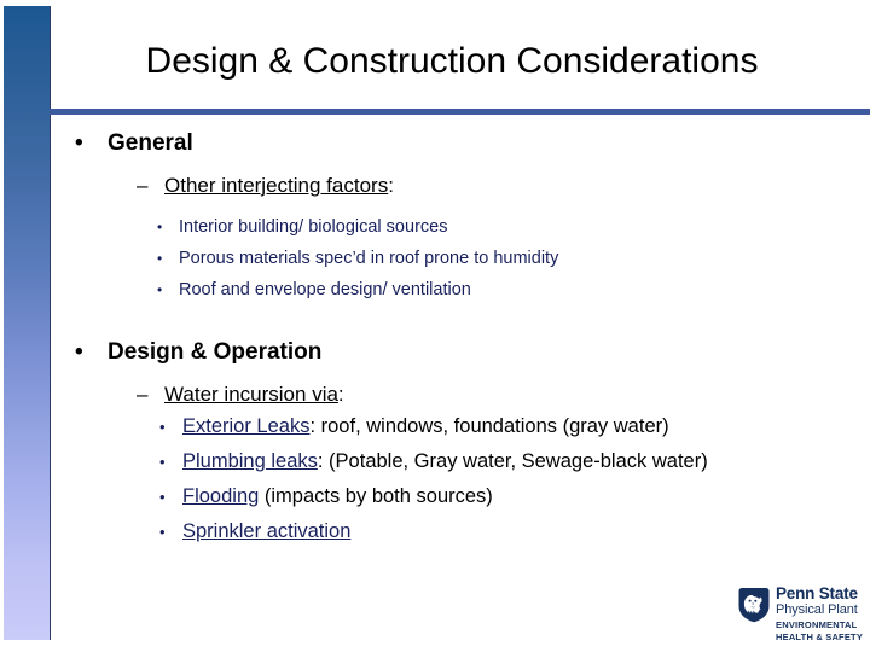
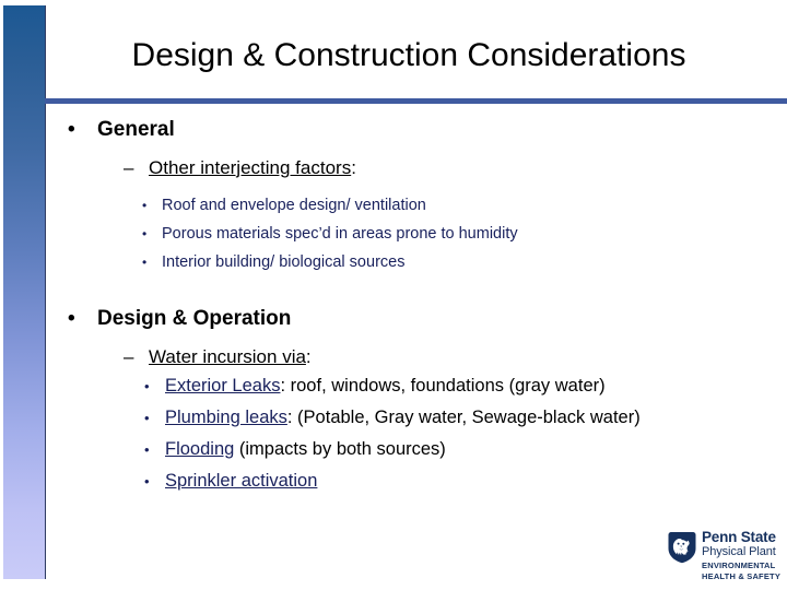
  Design & Construction Considerations
  •
  General
  –
  Other interjecting factors:
  •
- Interior building/ biological sources
+ Roof and envelope design/ ventilation
  •
- Porous materials spec’d in roof prone to humidity
+ Porous materials spec’d in areas prone to humidity
  •
- Roof and envelope design/ ventilation
+ Interior building/ biological sources
  •
  Design & Operation
  –
  Water incursion via:
  •
  Exterior Leaks: roof, windows, foundations (gray water)
  •
  Plumbing leaks: (Potable, Gray water, Sewage-black water)
  •
  Flooding (impacts by both sources)
  •
  Sprinkler activation
  Penn State
  Physical Plant
  ENVIRONMENTAL
  HEALTH & SAFETY
